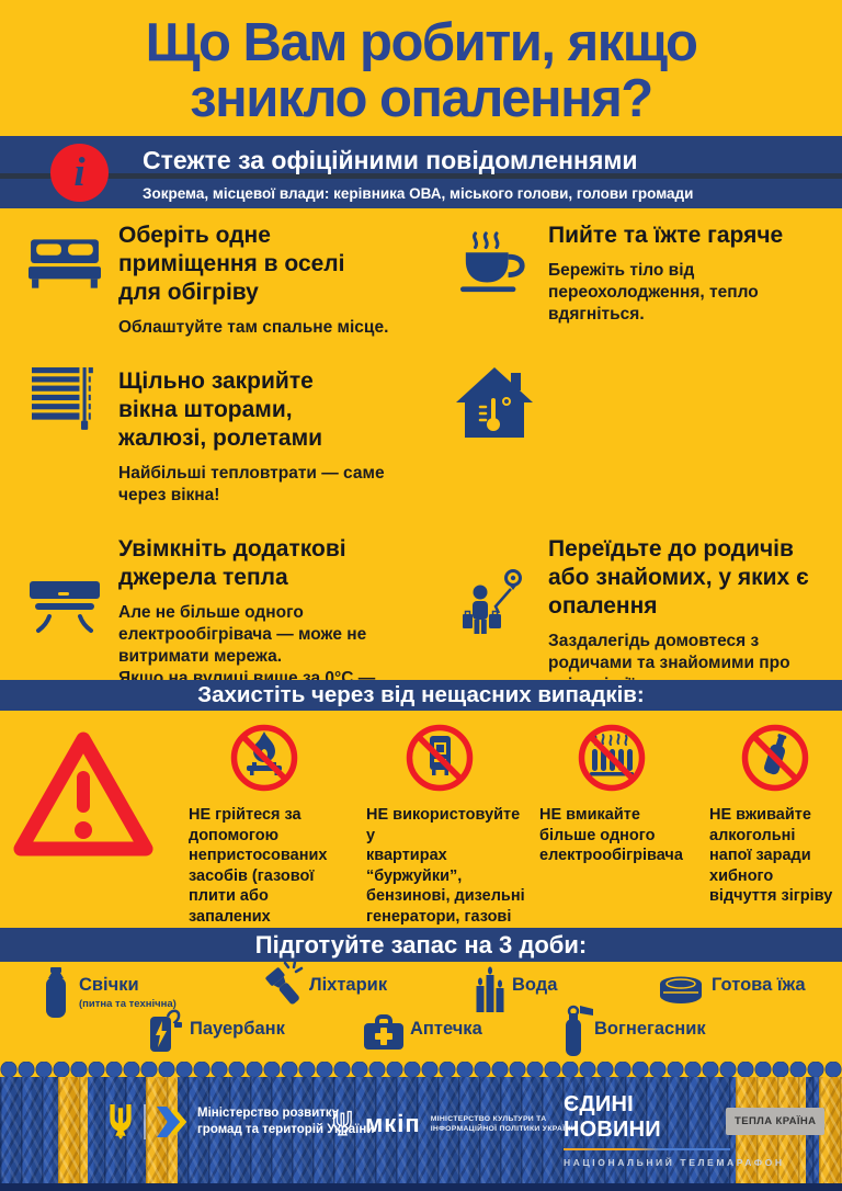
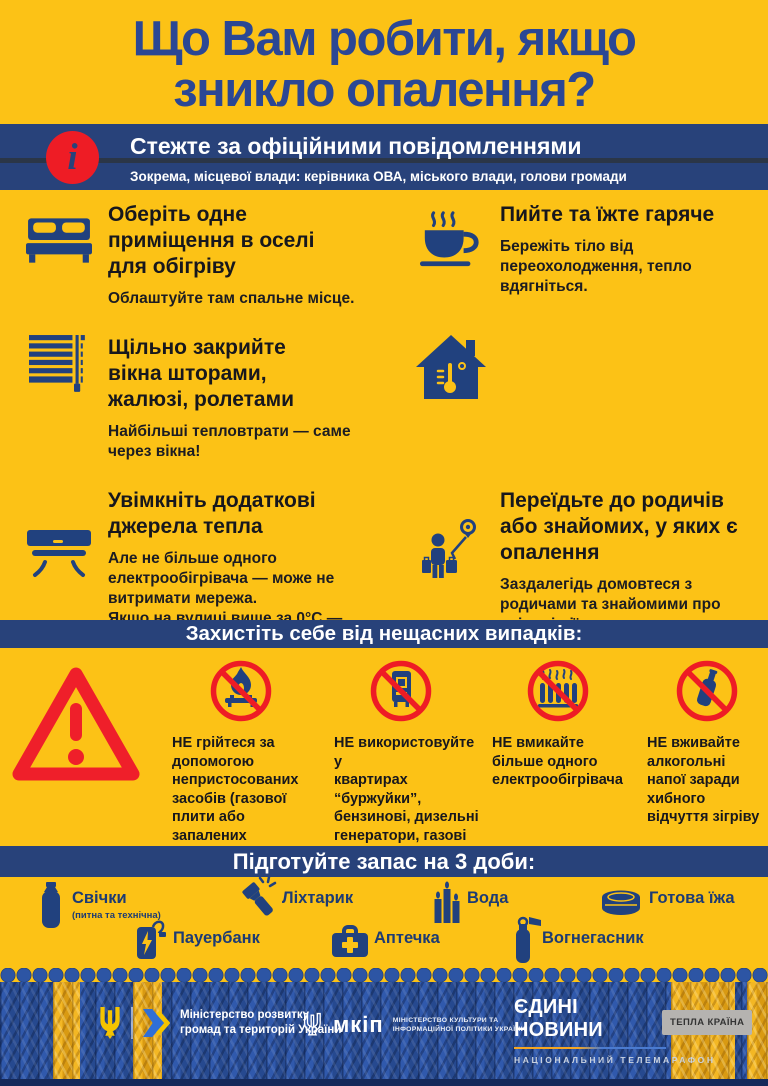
  Що Вам робити, якщо
  зникло опалення?
  i
  Стежте за офіційними повідомленнями
- Зокрема, місцевої влади: керівника ОВА, міського голови, голови громади
+ Зокрема, місцевої влади: керівника ОВА, міського влади, голови громади
  Оберіть одне
  приміщення в оселі
  для обігріву
  Облаштуйте там спальне місце.
  Пийте та їжте гаряче
  Бережіть тіло від
  переохолодження, тепло
  вдягніться.
  Щільно закрийте
  вікна шторами,
  жалюзі, ролетами
  Найбільші тепловтрати — саме
  через вікна!
  Увімкніть додаткові
  джерела тепла
  Але не більше одного
  електрообігрівача — може не
  витримати мережа.
  Якщо на вулиці вище за 0°С —
  Переїдьте до родичів
  або знайомих, у яких є
  опалення
  Заздалегідь домовтеся з
  родичами та знайомими про
- Захистіть через від нещасних випадків:
+ Захистіть себе від нещасних випадків:
  НЕ грійтеся за
  допомогою
  непристосованих
  засобів (газової
  плити або запалених
  НЕ використовуйте у
  квартирах
  “буржуйки”,
  бензинові, дизельні
  генератори, газові
  НЕ вмикайте
  більше одного
  електрообігрівача
  НЕ вживайте
  алкогольні
  напої заради
  хибного
  відчуття зігріву
  Підготуйте запас на 3 доби:
  Свічки
  (питна та технічна)
  Ліхтарик
  Вода
  Готова їжа
  Пауербанк
  Аптечка
  Вогнегасник
  Міністерство розвитку
  громад та територій Ураїни
  мкіп
  ЄДИНІ НОВИНИ
  НАЦІОНАЛЬНИЙ ТЕЛЕМАРАФОН
  ТЕПЛА КРАЇНА
